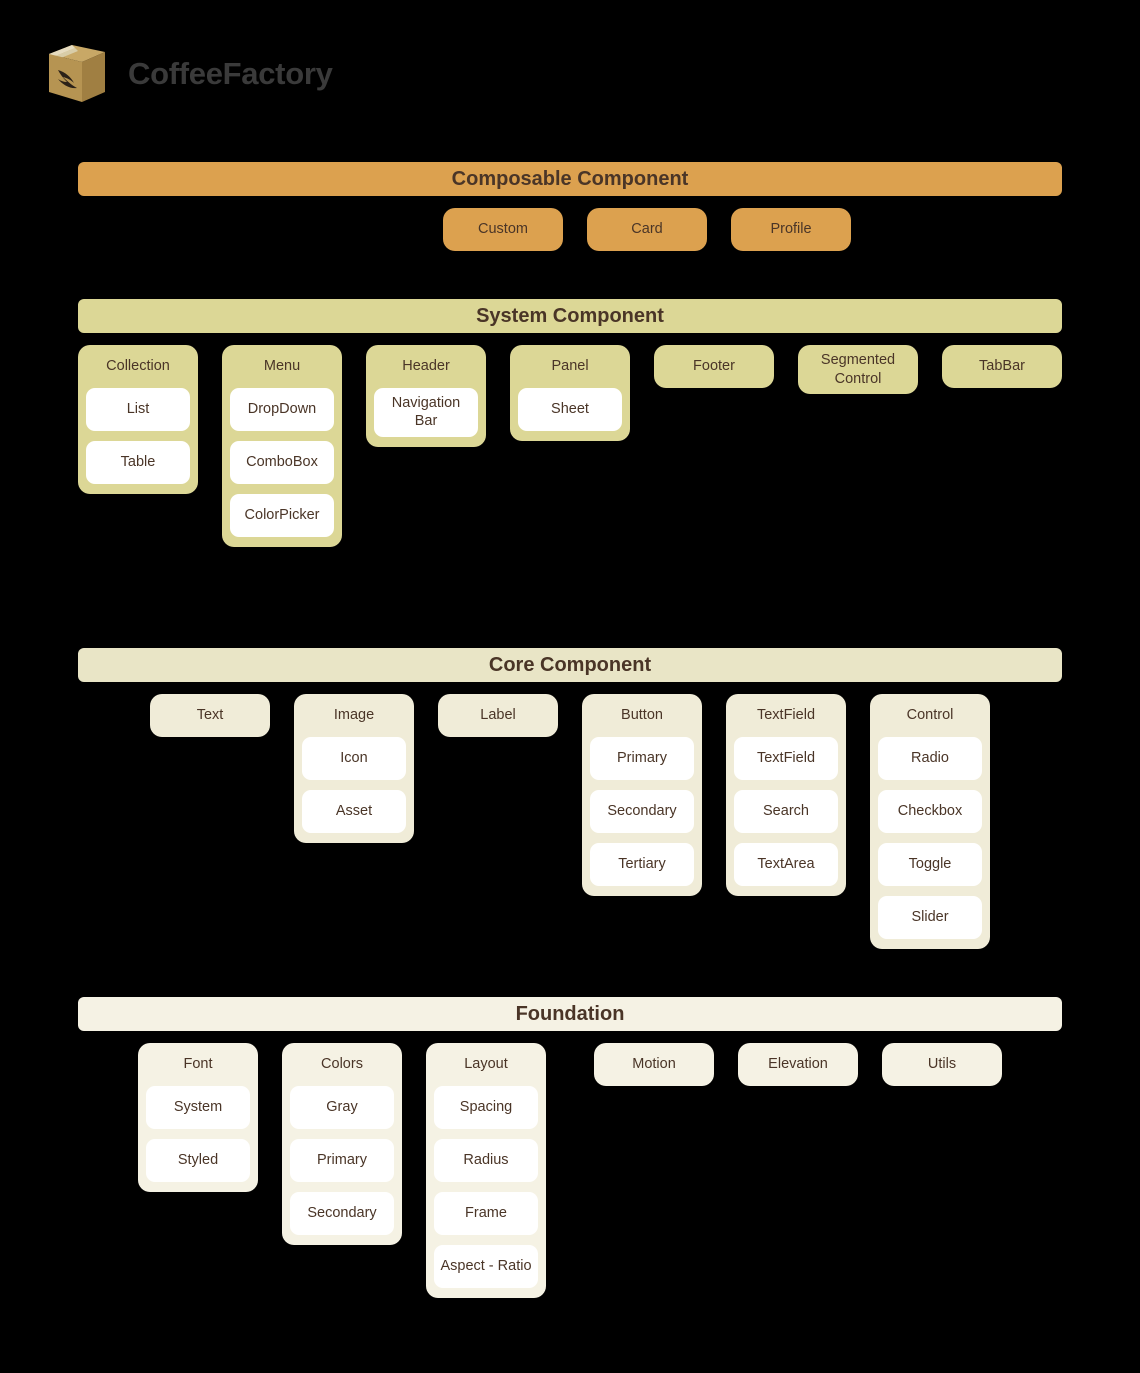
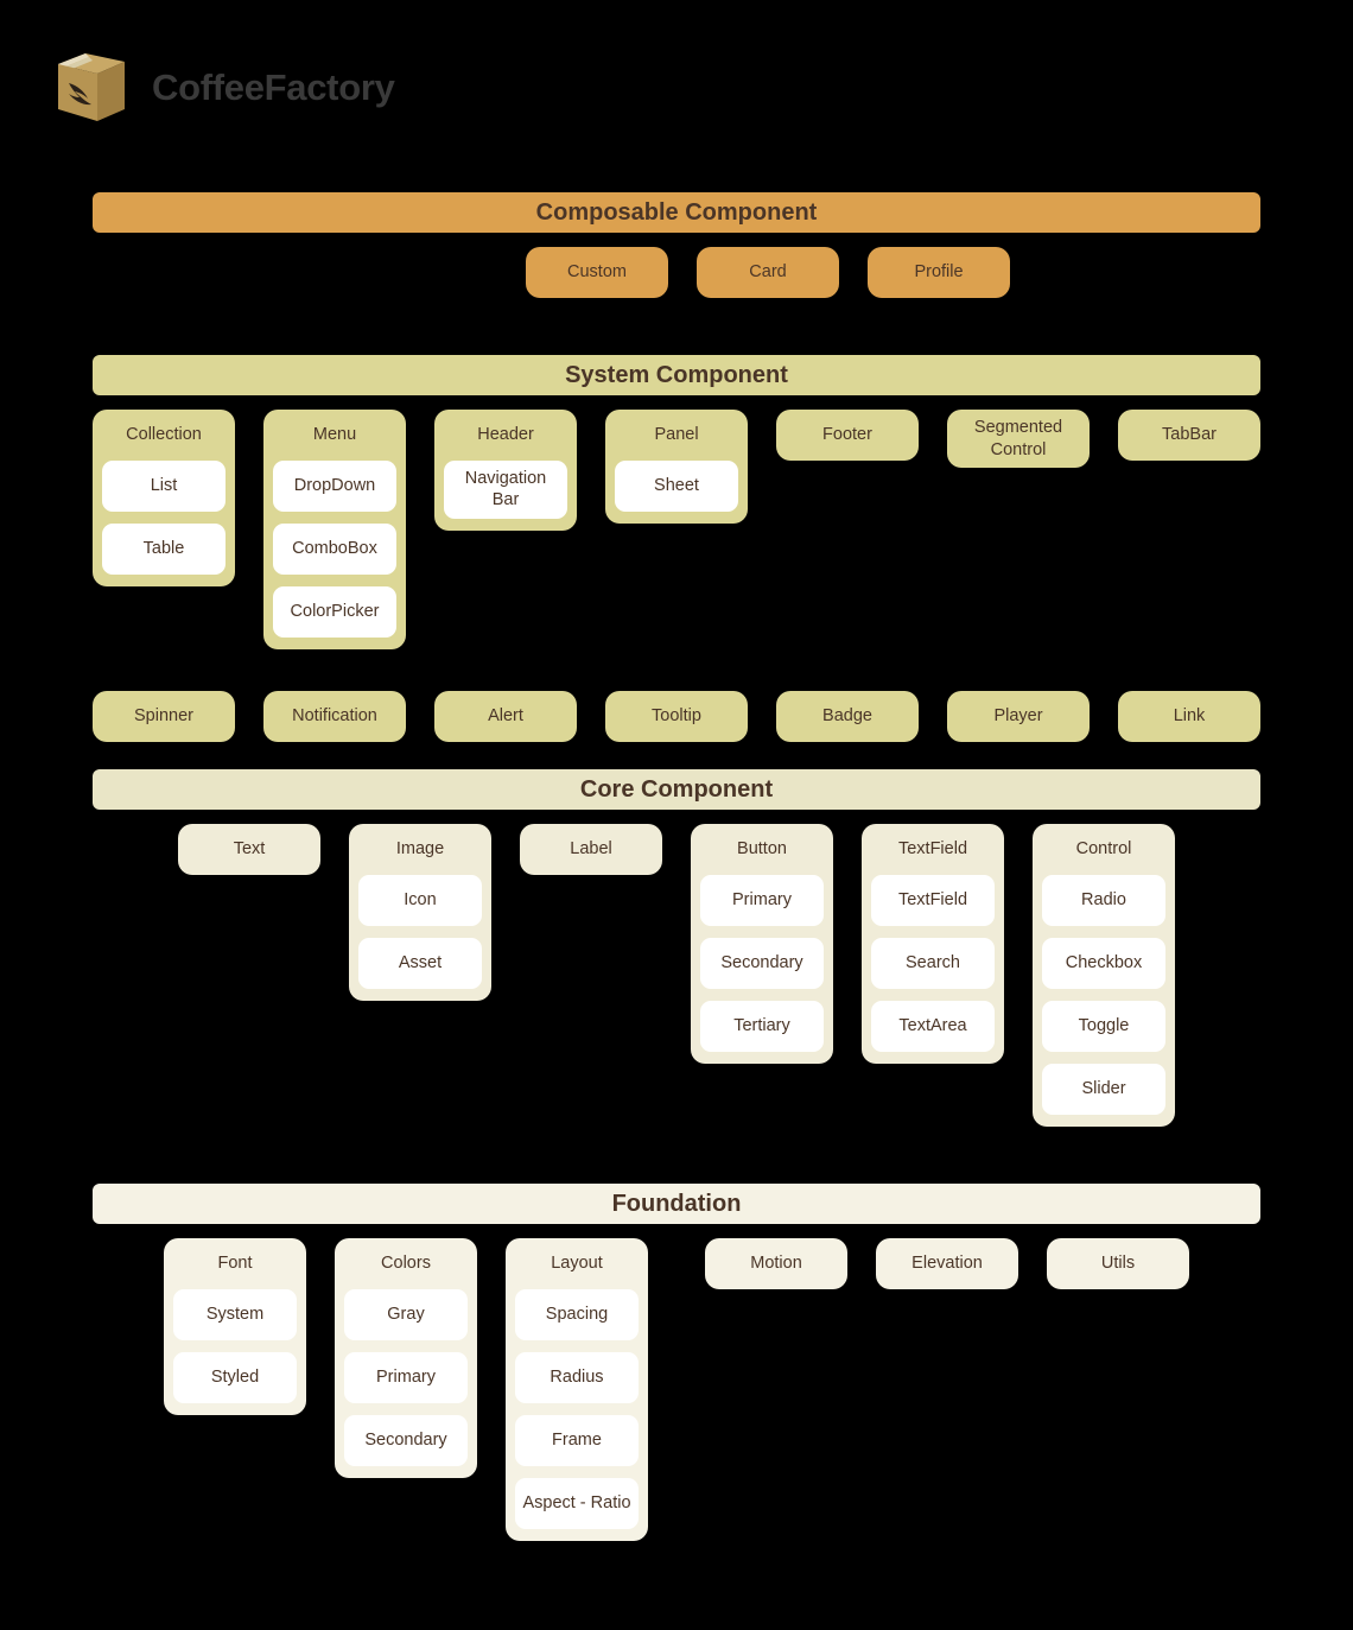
  CoffeeFactory
  Composable Component
  Custom
  Card
  Profile
  System Component
  Collection
  List
  Table
  Menu
  DropDown
  ComboBox
  ColorPicker
  Header
  Navigation Bar
  Panel
  Sheet
  Footer
  Segmented Control
  TabBar
+ Spinner
+ Notification
+ Alert
+ Tooltip
+ Badge
+ Player
+ Link
  Core Component
  Text
  Image
  Icon
  Asset
  Label
  Button
  Primary
  Secondary
  Tertiary
  TextField
  TextField
  Search
  TextArea
  Control
  Radio
  Checkbox
  Toggle
  Slider
  Foundation
  Font
  System
  Styled
  Colors
  Gray
  Primary
  Secondary
  Layout
  Spacing
  Radius
  Frame
  Aspect - Ratio
  Motion
  Elevation
  Utils
